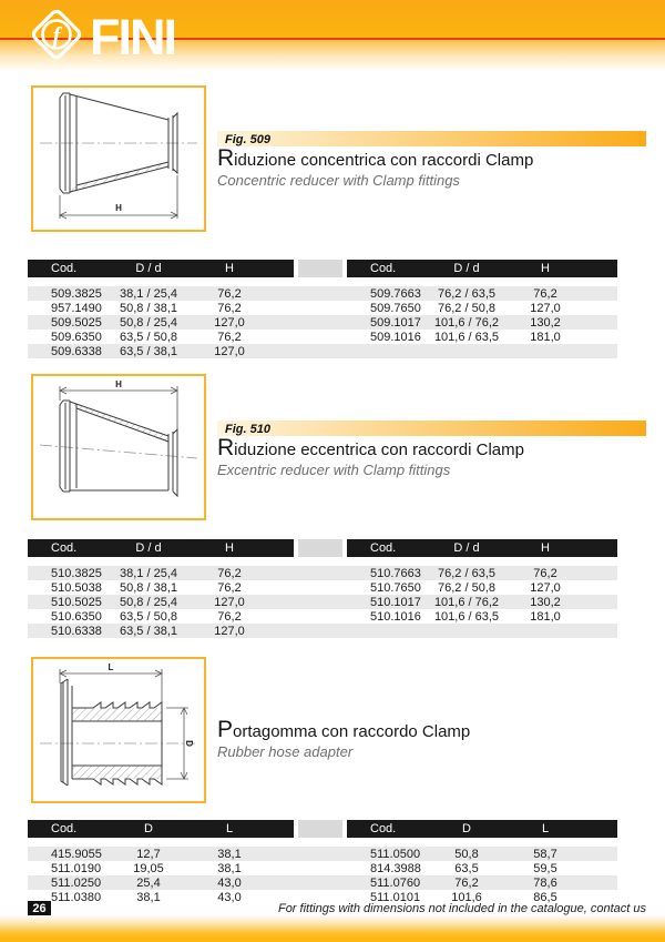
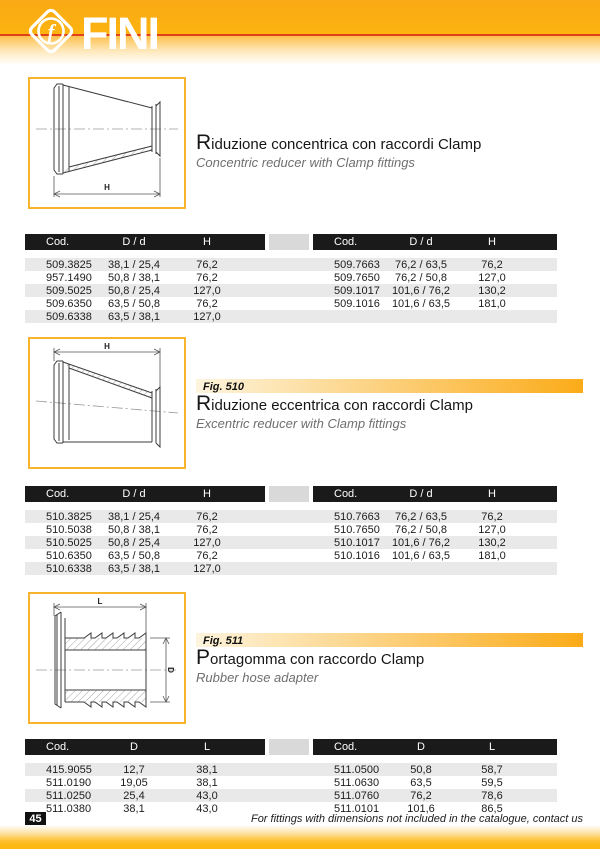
  f
  FINI
  H
- Fig. 509
  Riduzione concentrica con raccordi Clamp
  Concentric reducer with Clamp fittings
  Cod.
  D / d
  H
  Cod.
  D / d
  H
  509.3825
  38,1 / 25,4
  76,2
  509.7663
  76,2 / 63,5
  76,2
  957.1490
  50,8 / 38,1
  76,2
  509.7650
  76,2 / 50,8
  127,0
  509.5025
  50,8 / 25,4
  127,0
  509.1017
  101,6 / 76,2
  130,2
  509.6350
  63,5 / 50,8
  76,2
  509.1016
  101,6 / 63,5
  181,0
  509.6338
  63,5 / 38,1
  127,0
  H
  Fig. 510
  Riduzione eccentrica con raccordi Clamp
  Excentric reducer with Clamp fittings
  Cod.
  D / d
  H
  Cod.
  D / d
  H
  510.3825
  38,1 / 25,4
  76,2
  510.7663
  76,2 / 63,5
  76,2
  510.5038
  50,8 / 38,1
  76,2
  510.7650
  76,2 / 50,8
  127,0
  510.5025
  50,8 / 25,4
  127,0
  510.1017
  101,6 / 76,2
  130,2
  510.6350
  63,5 / 50,8
  76,2
  510.1016
  101,6 / 63,5
  181,0
  510.6338
  63,5 / 38,1
  127,0
  L
+ Fig. 511
  Portagomma con raccordo Clamp
  Rubber hose adapter
  Cod.
  D
  L
  Cod.
  D
  L
  415.9055
  12,7
  38,1
  511.0500
  50,8
  58,7
  511.0190
  19,05
  38,1
- 814.3988
+ 511.0630
  63,5
  59,5
  511.0250
  25,4
  43,0
  511.0760
  76,2
  78,6
  511.0380
  38,1
  43,0
  511.0101
  101,6
  86,5
- 26
+ 45
  For fittings with dimensions not included in the catalogue, contact us
